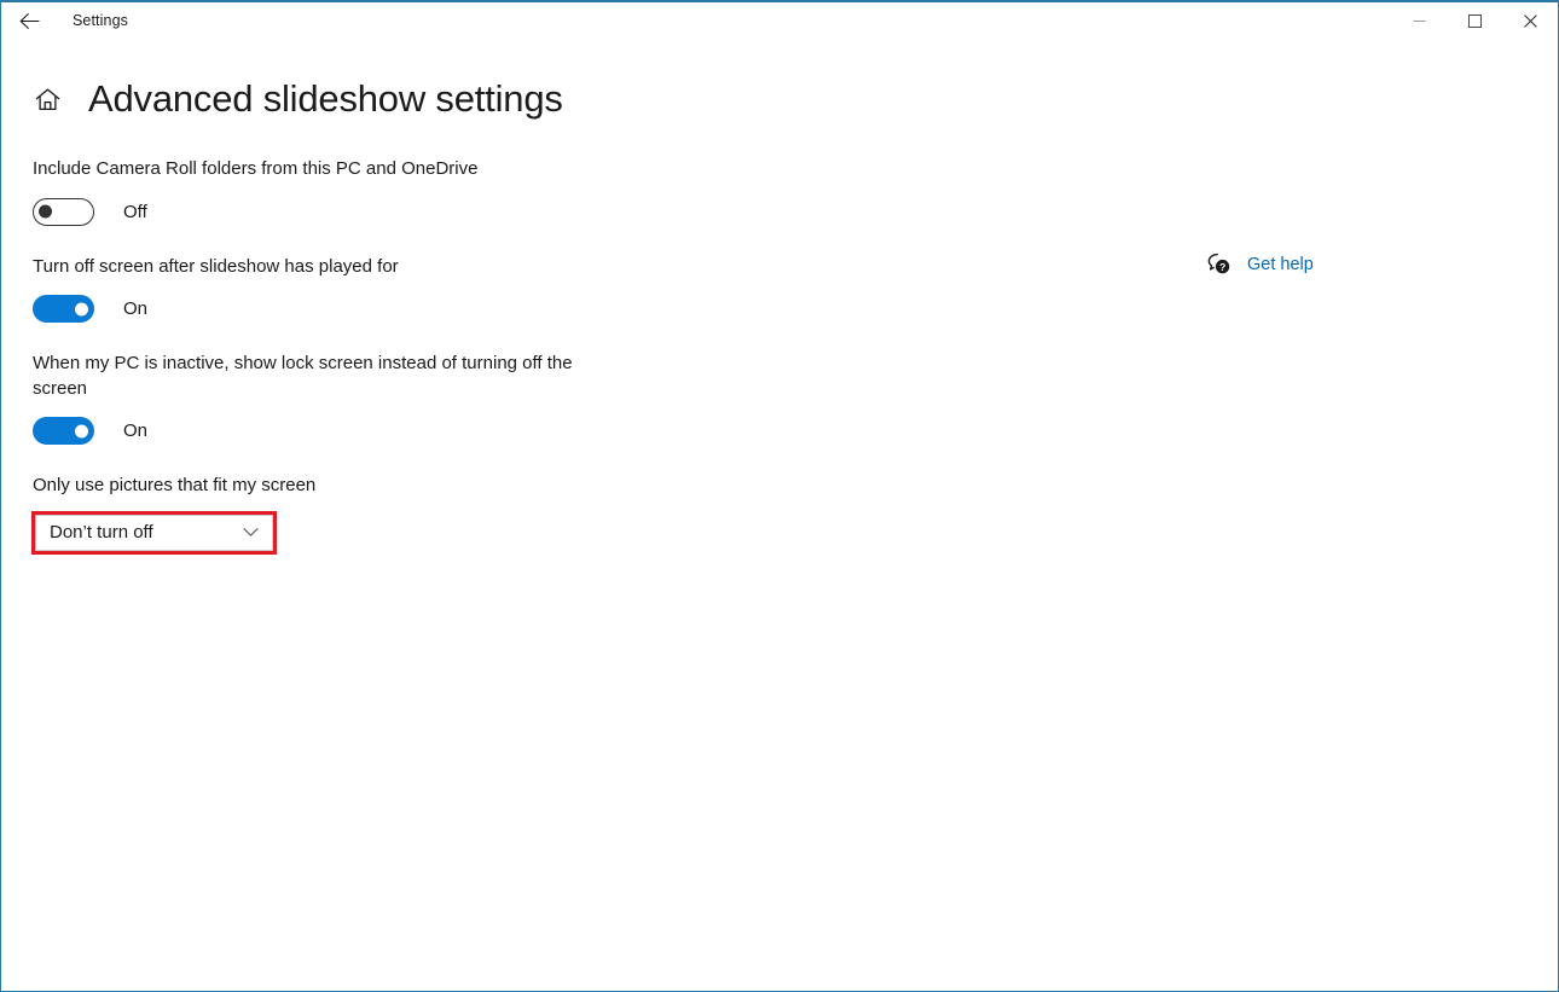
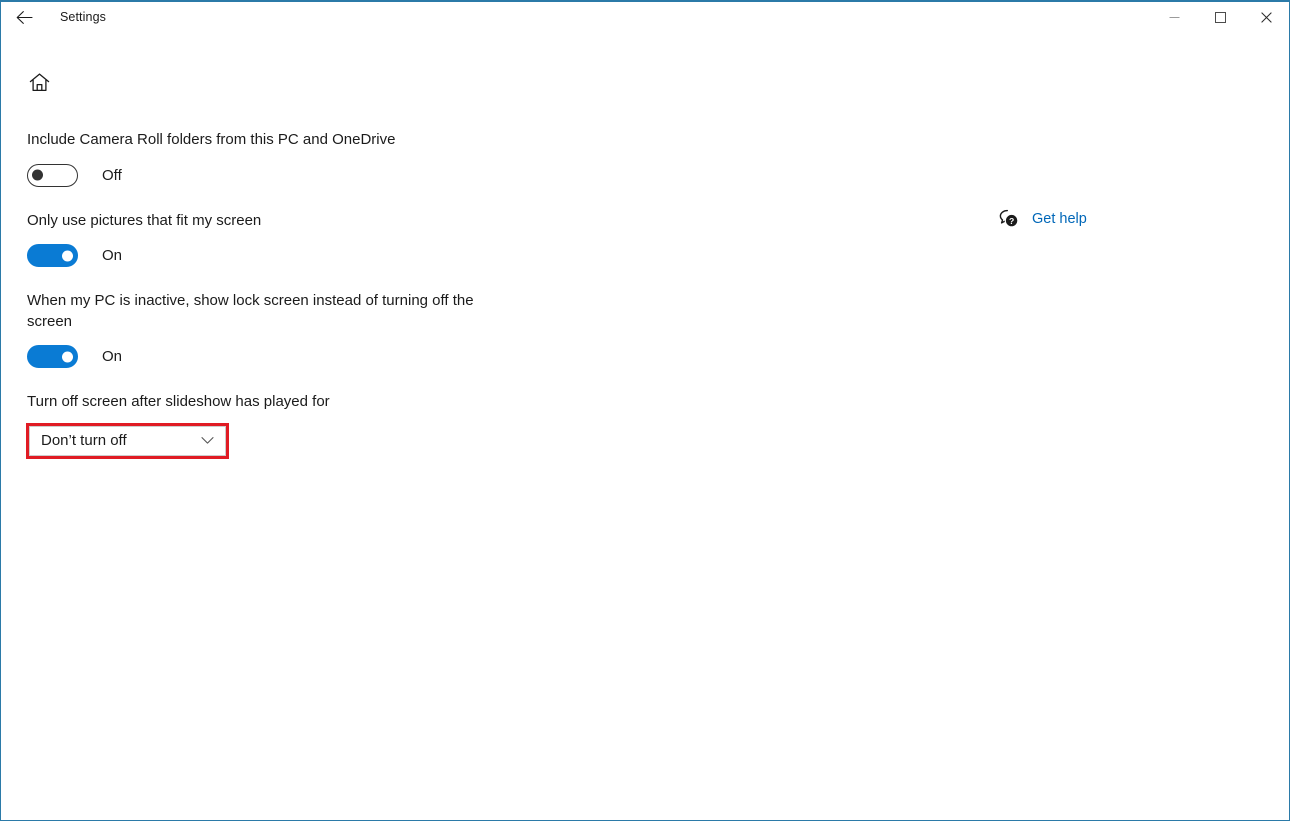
  Settings
- Advanced slideshow settings
  Include Camera Roll folders from this PC and OneDrive
  Off
- Turn off screen after slideshow has played for
+ Only use pictures that fit my screen
  On
  When my PC is inactive, show lock screen instead of turning off the screen
  On
- Only use pictures that fit my screen
+ Turn off screen after slideshow has played for
  Don’t turn off
  ?
  Get help
